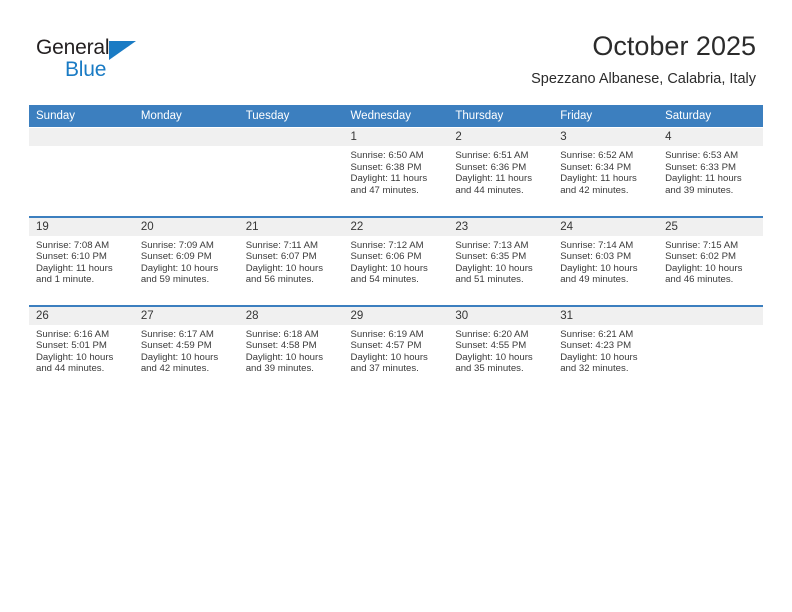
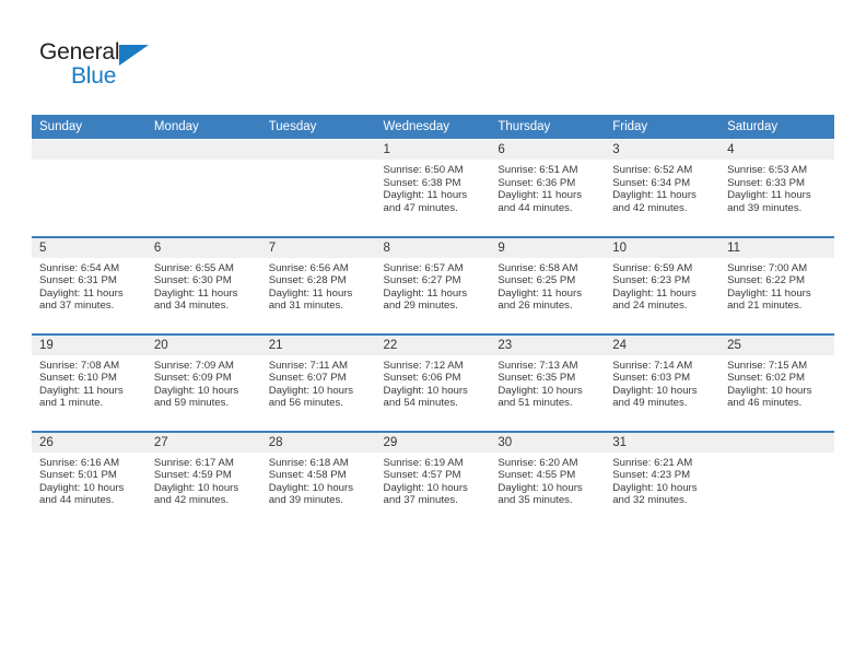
  General
  Blue
- October 2025
- Spezzano Albanese, Calabria, Italy
  Sunday	Monday	Tuesday	Wednesday	Thursday	Friday	Saturday
- 			1Sunrise: 6:50 AMSunset: 6:38 PMDaylight: 11 hoursand 47 minutes.	2Sunrise: 6:51 AMSunset: 6:36 PMDaylight: 11 hoursand 44 minutes.	3Sunrise: 6:52 AMSunset: 6:34 PMDaylight: 11 hoursand 42 minutes.	4Sunrise: 6:53 AMSunset: 6:33 PMDaylight: 11 hoursand 39 minutes.
+ 			1Sunrise: 6:50 AMSunset: 6:38 PMDaylight: 11 hoursand 47 minutes.	6Sunrise: 6:51 AMSunset: 6:36 PMDaylight: 11 hoursand 44 minutes.	3Sunrise: 6:52 AMSunset: 6:34 PMDaylight: 11 hoursand 42 minutes.	4Sunrise: 6:53 AMSunset: 6:33 PMDaylight: 11 hoursand 39 minutes.
+ 5Sunrise: 6:54 AMSunset: 6:31 PMDaylight: 11 hoursand 37 minutes.	6Sunrise: 6:55 AMSunset: 6:30 PMDaylight: 11 hoursand 34 minutes.	7Sunrise: 6:56 AMSunset: 6:28 PMDaylight: 11 hoursand 31 minutes.	8Sunrise: 6:57 AMSunset: 6:27 PMDaylight: 11 hoursand 29 minutes.	9Sunrise: 6:58 AMSunset: 6:25 PMDaylight: 11 hoursand 26 minutes.	10Sunrise: 6:59 AMSunset: 6:23 PMDaylight: 11 hoursand 24 minutes.	11Sunrise: 7:00 AMSunset: 6:22 PMDaylight: 11 hoursand 21 minutes.
  19Sunrise: 7:08 AMSunset: 6:10 PMDaylight: 11 hoursand 1 minute.	20Sunrise: 7:09 AMSunset: 6:09 PMDaylight: 10 hoursand 59 minutes.	21Sunrise: 7:11 AMSunset: 6:07 PMDaylight: 10 hoursand 56 minutes.	22Sunrise: 7:12 AMSunset: 6:06 PMDaylight: 10 hoursand 54 minutes.	23Sunrise: 7:13 AMSunset: 6:35 PMDaylight: 10 hoursand 51 minutes.	24Sunrise: 7:14 AMSunset: 6:03 PMDaylight: 10 hoursand 49 minutes.	25Sunrise: 7:15 AMSunset: 6:02 PMDaylight: 10 hoursand 46 minutes.
  26Sunrise: 6:16 AMSunset: 5:01 PMDaylight: 10 hoursand 44 minutes.	27Sunrise: 6:17 AMSunset: 4:59 PMDaylight: 10 hoursand 42 minutes.	28Sunrise: 6:18 AMSunset: 4:58 PMDaylight: 10 hoursand 39 minutes.	29Sunrise: 6:19 AMSunset: 4:57 PMDaylight: 10 hoursand 37 minutes.	30Sunrise: 6:20 AMSunset: 4:55 PMDaylight: 10 hoursand 35 minutes.	31Sunrise: 6:21 AMSunset: 4:23 PMDaylight: 10 hoursand 32 minutes.
